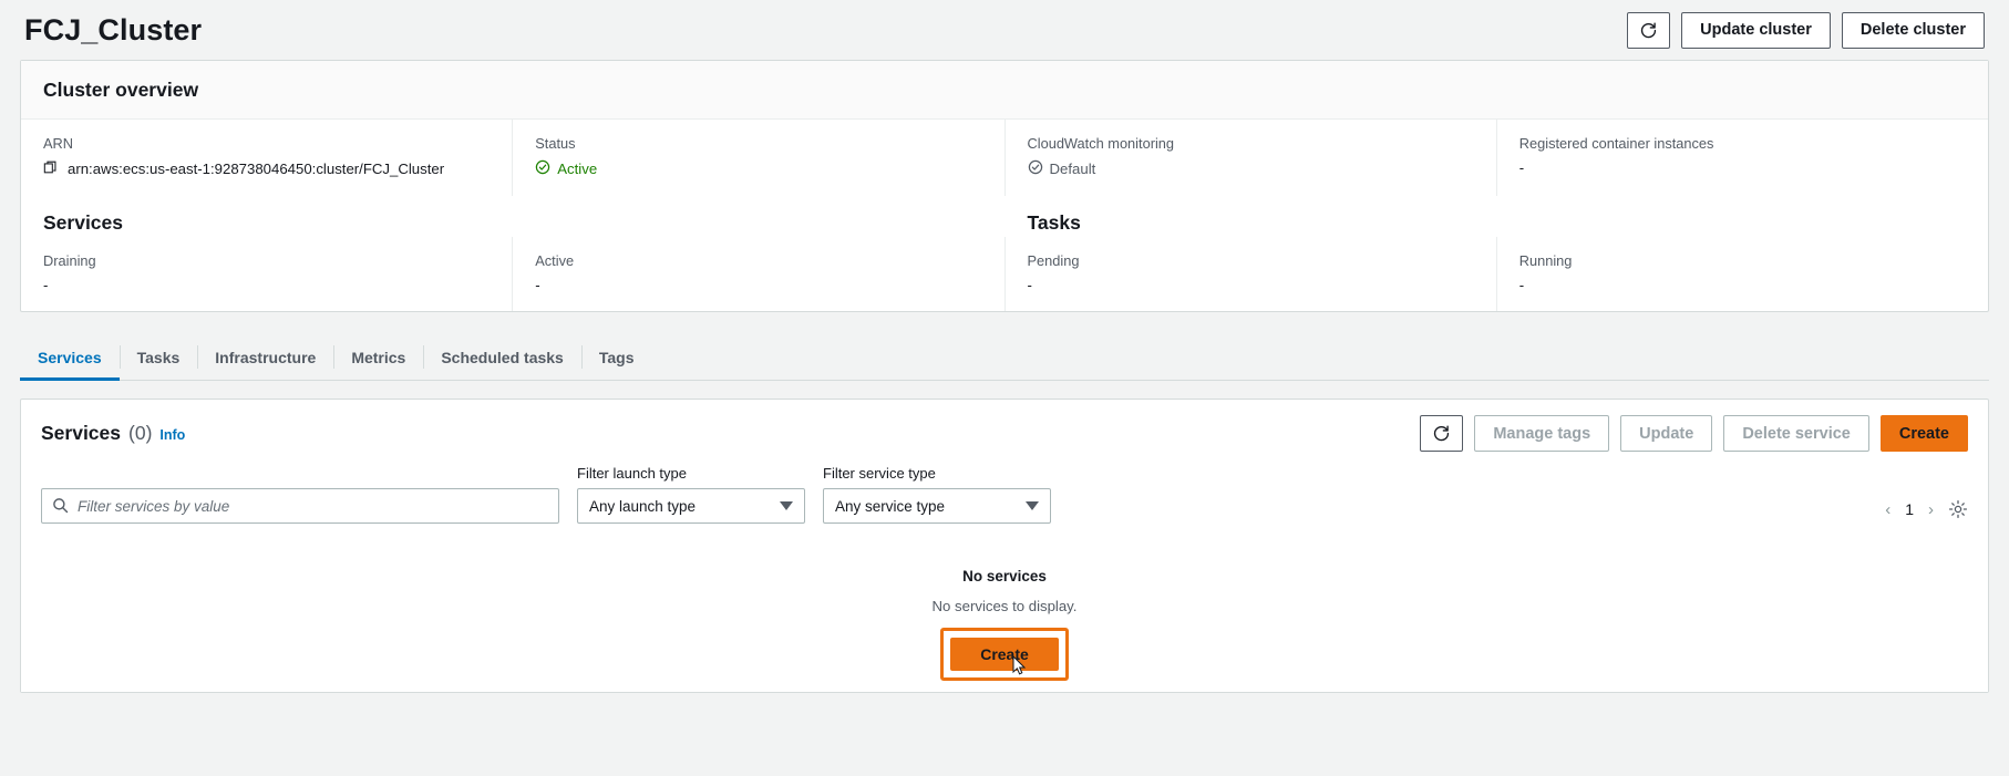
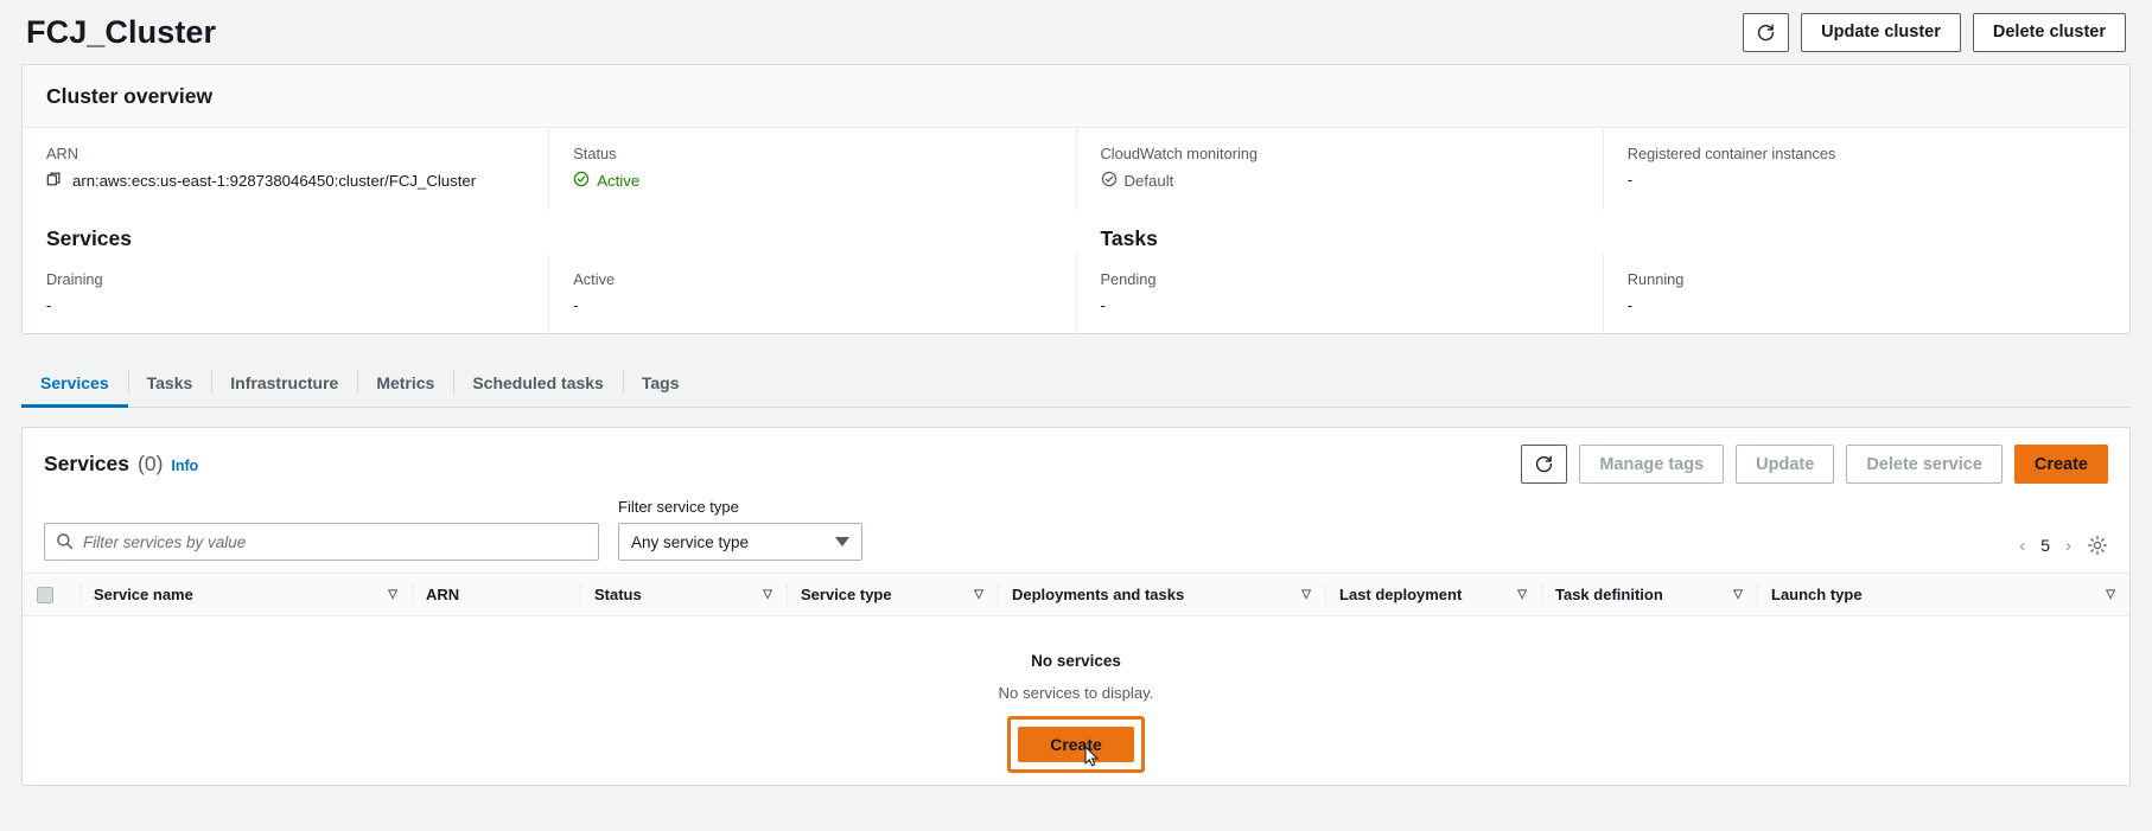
  FCJ_Cluster
  Update cluster
  Delete cluster
  Cluster overview
  ARN
  arn:aws:ecs:us-east-1:928738046450:cluster/FCJ_Cluster
  Status
  Active
  CloudWatch monitoring
  Default
  Registered container instances
  -
  Services
  Tasks
  Draining
  -
  Active
  -
  Pending
  -
  Running
  -
  Services
  Tasks
  Infrastructure
  Metrics
  Scheduled tasks
  Tags
  Services
  (0)
  Info
  Manage tags
  Update
  Delete service
  Create
  Filter services by value
- Filter launch type
- Any launch type
  Filter service type
  Any service type
  ‹
- 1
+ 5
  ›
+ 	Service name ▽	ARN	Status ▽	Service type ▽	Deployments and tasks ▽	Last deployment ▽	Task definition ▽	Launch type ▽
  No services
  No services to display.
  Create
